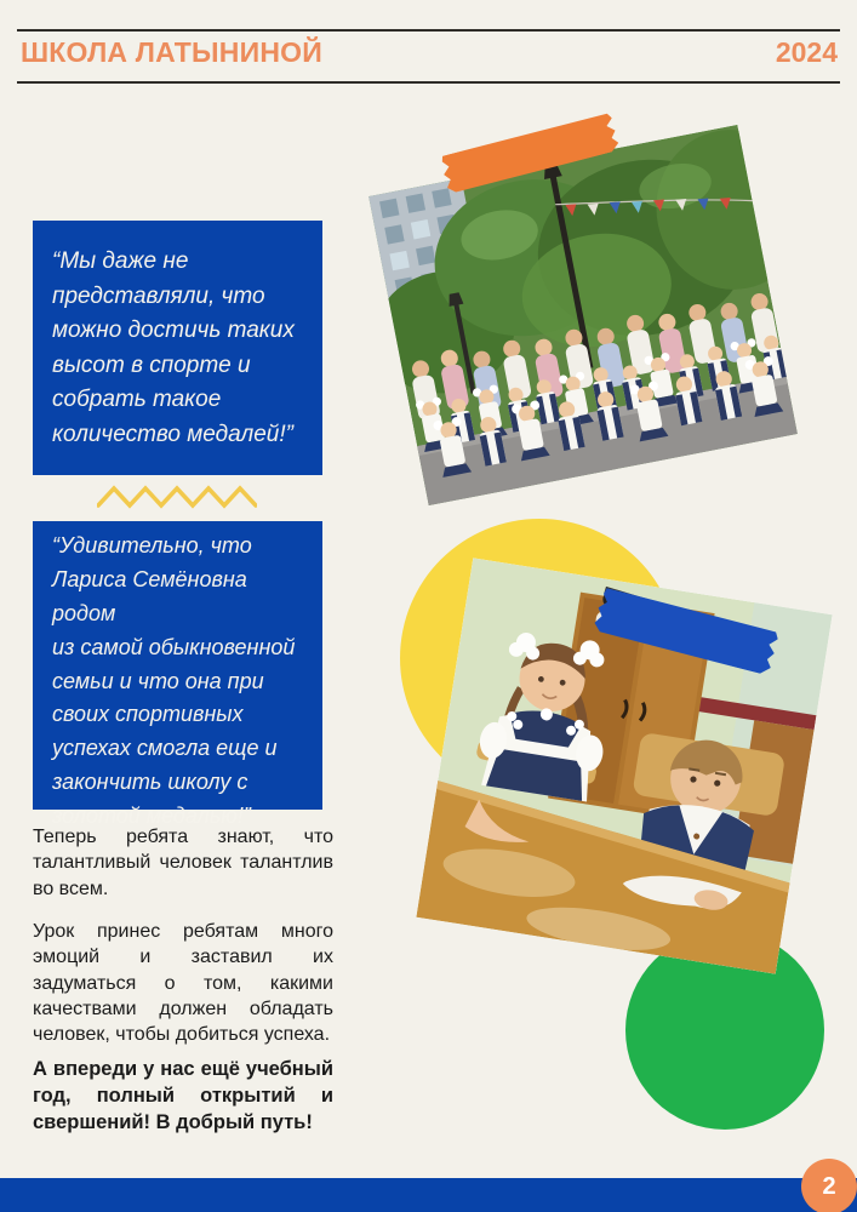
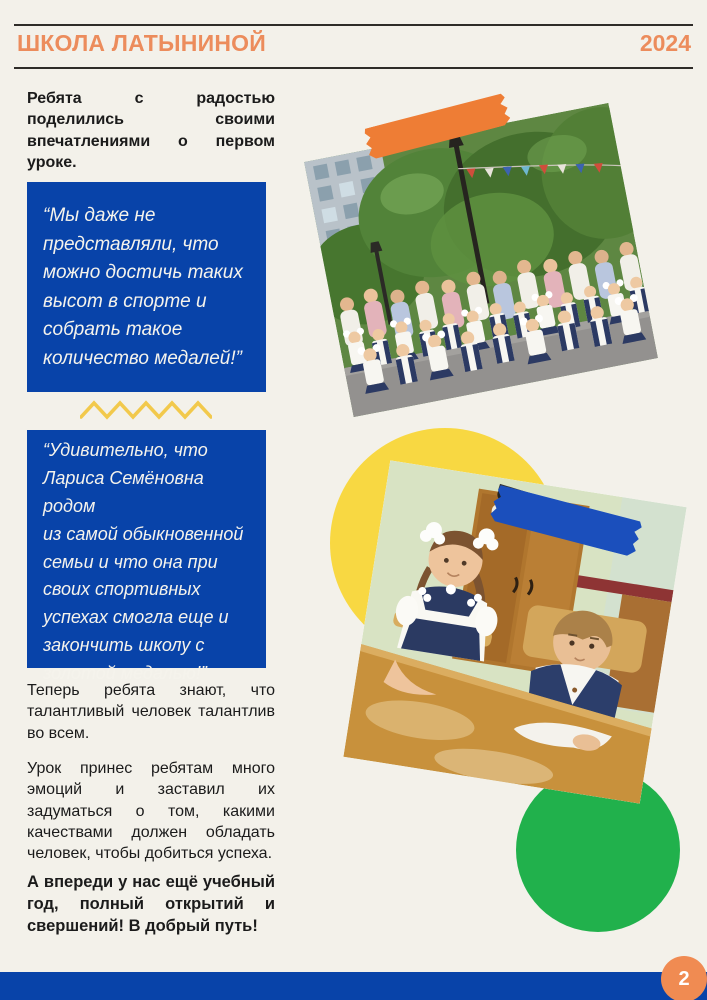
  ШКОЛА ЛАТЫНИНОЙ
  2024
+ Ребята с радостью поделились своими впечатлениями о первом уроке.
  “Мы даже не
  представляли, что
  можно достичь таких
  высот в спорте и
  собрать такое
  количество медалей!”
  “Удивительно, что
  Лариса Семёновна родом
  из самой обыкновенной
  семьи и что она при
  своих спортивных
  успехах смогла еще и
  закончить школу с
  золотой медалью!”
  Теперь ребята знают, что талантливый человек талантлив во всем.
  Урок принес ребятам много эмоций и заставил их задуматься о том, какими качествами должен обладать человек, чтобы добиться успеха.
  А впереди у нас ещё учебный год, полный открытий и свершений! В добрый путь!
  2
